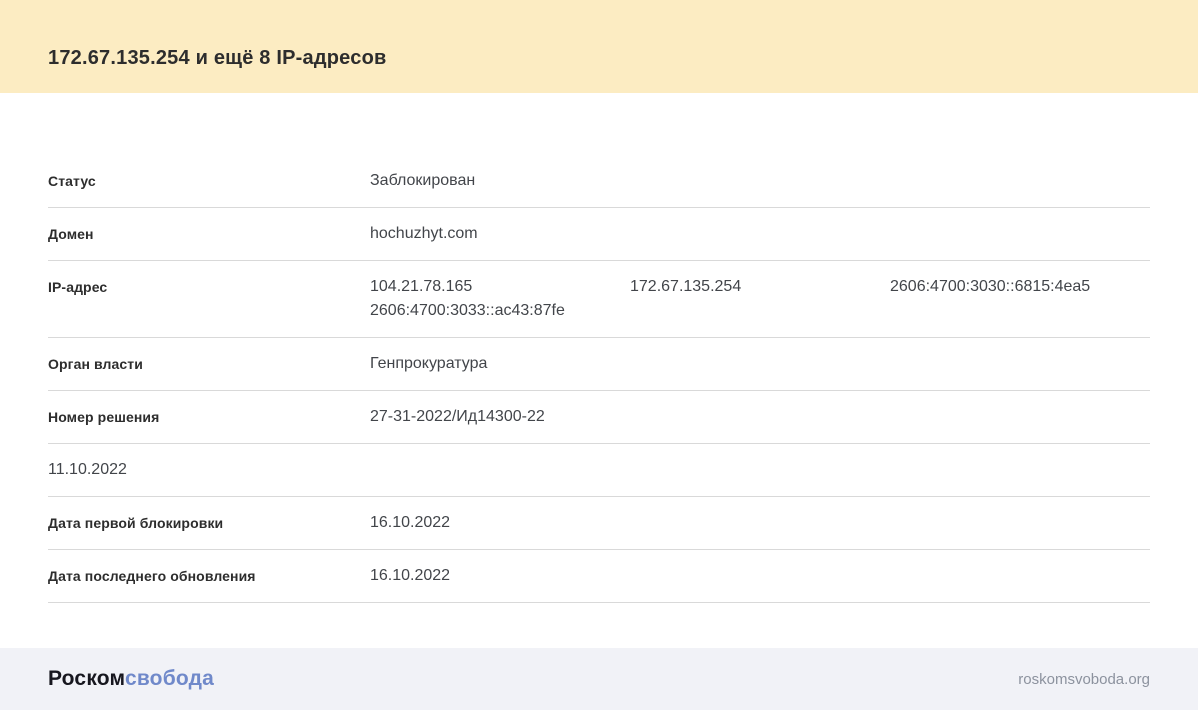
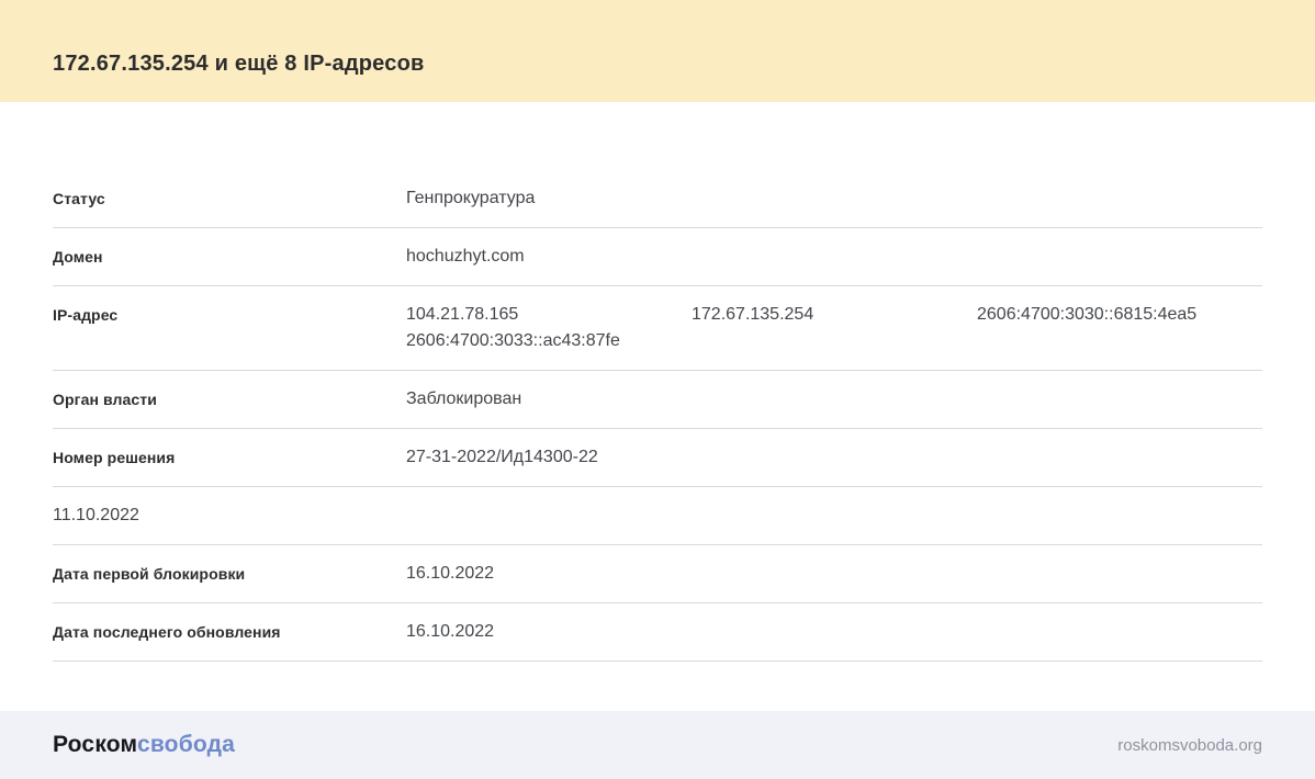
  172.67.135.254 и ещё 8 IP-адресов
  Статус
- Заблокирован
+ Генпрокуратура
  Домен
  hochuzhyt.com
  IP-адрес
  104.21.78.165
  2606:4700:3033::ac43:87fe
  172.67.135.254
  2606:4700:3030::6815:4ea5
  Орган власти
- Генпрокуратура
+ Заблокирован
  Номер решения
  27-31-2022/Ид14300-22
  11.10.2022
  Дата первой блокировки
  16.10.2022
  Дата последнего обновления
  16.10.2022
  Роскомсвобода
  roskomsvoboda.org
